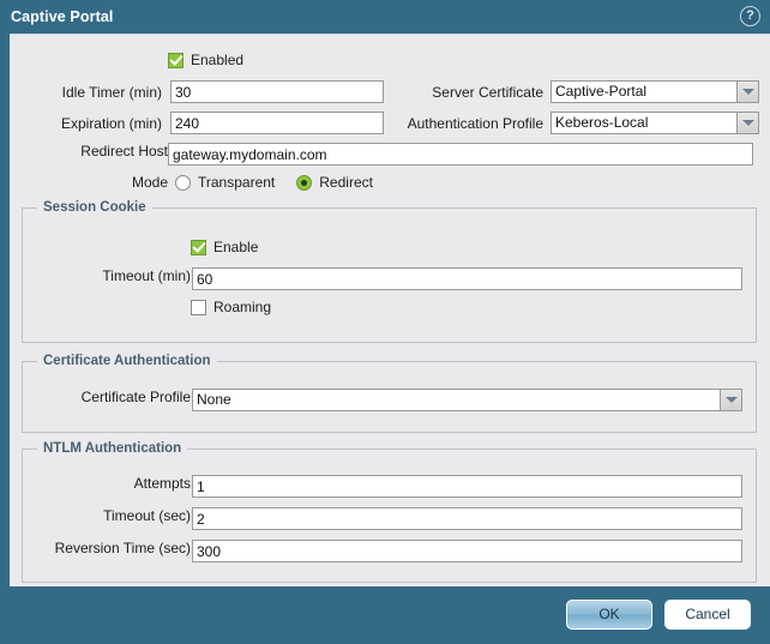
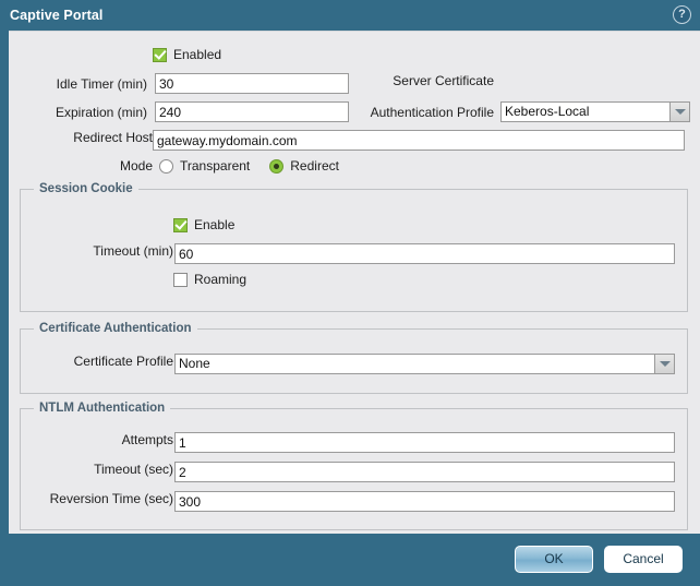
  Captive Portal
  ?
  Enabled
  Idle Timer (min)
  30
  Server Certificate
- Captive-Portal
  Expiration (min)
  240
  Authentication Profile
  Keberos-Local
  Redirect Host
  gateway.mydomain.com
  Mode
  Transparent
  Redirect
  Session Cookie
  Enable
  Timeout (min)
  60
  Roaming
  Certificate Authentication
  Certificate Profile
  None
  NTLM Authentication
  Attempts
  1
  Timeout (sec)
  2
  Reversion Time (sec)
  300
  OK
  Cancel
